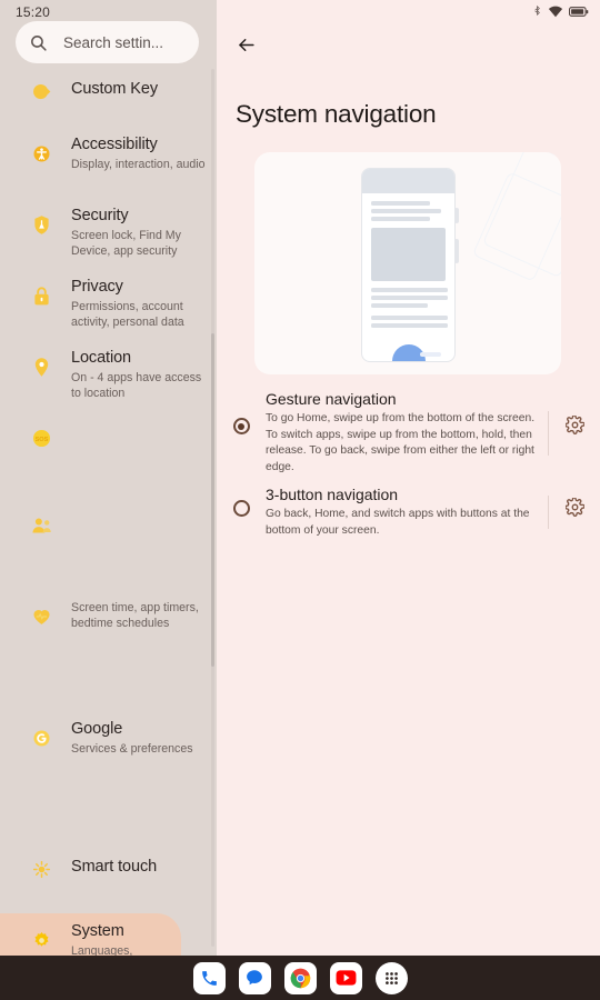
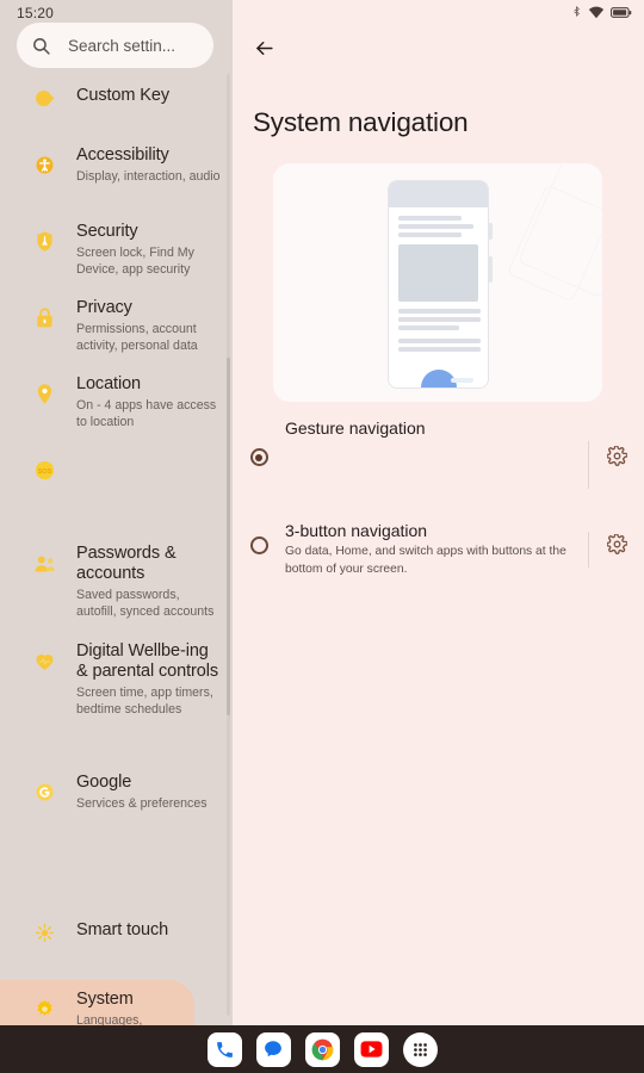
  15:20
  Search settin...
  Custom Key
  Accessibility
  Display, interaction, audio
  Security
  Screen lock, Find My Device, app security
  Privacy
  Permissions, account activity, personal data
  Location
  On - 4 apps have access to location
+ Passwords & accounts
+ Saved passwords, autofill, synced accounts
+ Digital Wellbe-ing & parental controls
  Screen time, app timers, bedtime schedules
  Google
  Services & preferences
  Smart touch
  System
  System navigation
  Gesture navigation
- To go Home, swipe up from the bottom of the screen. To switch apps, swipe up from the bottom, hold, then release. To go back, swipe from either the left or right edge.
  3-button navigation
- Go back, Home, and switch apps with buttons at the bottom of your screen.
+ Go data, Home, and switch apps with buttons at the bottom of your screen.
